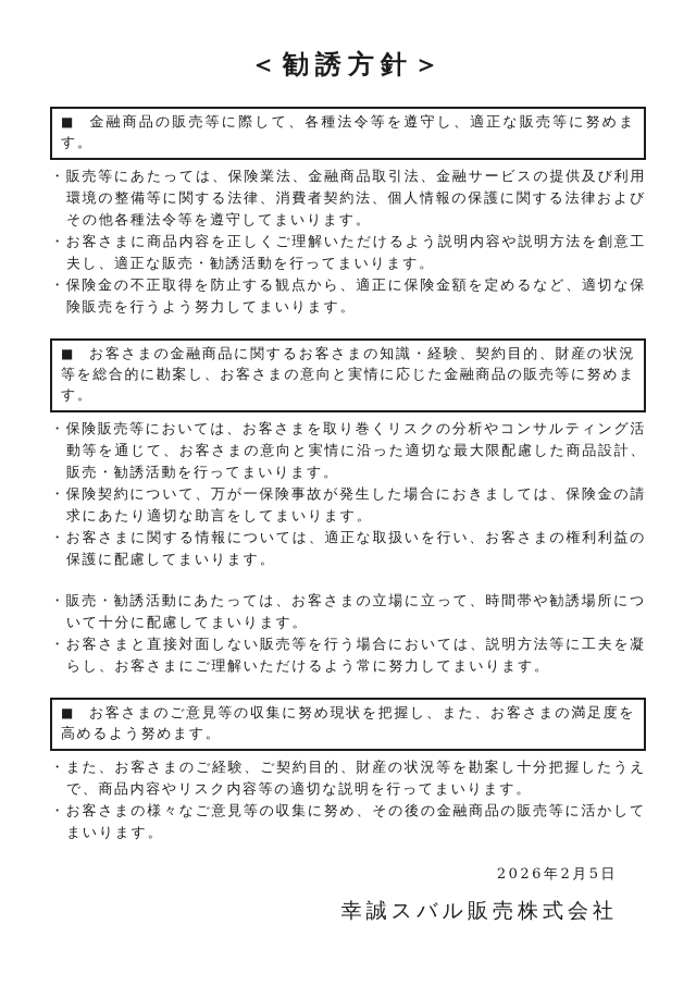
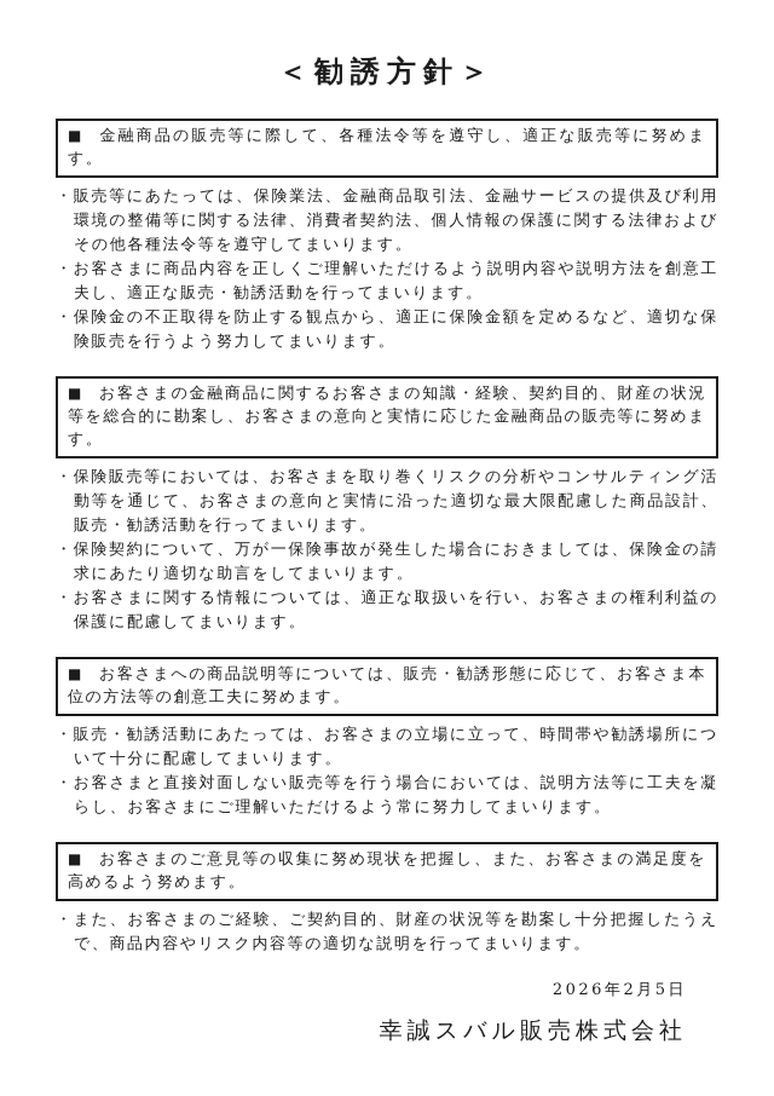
  ＜勧誘方針＞
  ■ 金融商品の販売等に際して、各種法令等を遵守し、適正な販売等に努めます。
  ・販売等にあたっては、保険業法、金融商品取引法、金融サービスの提供及び利用環境の整備等に関する法律、消費者契約法、個人情報の保護に関する法律およびその他各種法令等を遵守してまいります。
  ・お客さまに商品内容を正しくご理解いただけるよう説明内容や説明方法を創意工夫し、適正な販売・勧誘活動を行ってまいります。
  ・保険金の不正取得を防止する観点から、適正に保険金額を定めるなど、適切な保険販売を行うよう努力してまいります。
  ■ お客さまの金融商品に関するお客さまの知識・経験、契約目的、財産の状況等を総合的に勘案し、お客さまの意向と実情に応じた金融商品の販売等に努めます。
  ・保険販売等においては、お客さまを取り巻くリスクの分析やコンサルティング活動等を通じて、お客さまの意向と実情に沿った適切な最大限配慮した商品設計、販売・勧誘活動を行ってまいります。
  ・保険契約について、万が一保険事故が発生した場合におきましては、保険金の請求にあたり適切な助言をしてまいります。
  ・お客さまに関する情報については、適正な取扱いを行い、お客さまの権利利益の保護に配慮してまいります。
+ ■ お客さまへの商品説明等については、販売・勧誘形態に応じて、お客さま本位の方法等の創意工夫に努めます。
  ・販売・勧誘活動にあたっては、お客さまの立場に立って、時間帯や勧誘場所について十分に配慮してまいります。
  ・お客さまと直接対面しない販売等を行う場合においては、説明方法等に工夫を凝らし、お客さまにご理解いただけるよう常に努力してまいります。
  ■ お客さまのご意見等の収集に努め現状を把握し、また、お客さまの満足度を高めるよう努めます。
  ・また、お客さまのご経験、ご契約目的、財産の状況等を勘案し十分把握したうえで、商品内容やリスク内容等の適切な説明を行ってまいります。
- ・お客さまの様々なご意見等の収集に努め、その後の金融商品の販売等に活かしてまいります。
  2026年2月5日
  幸誠スバル販売株式会社
